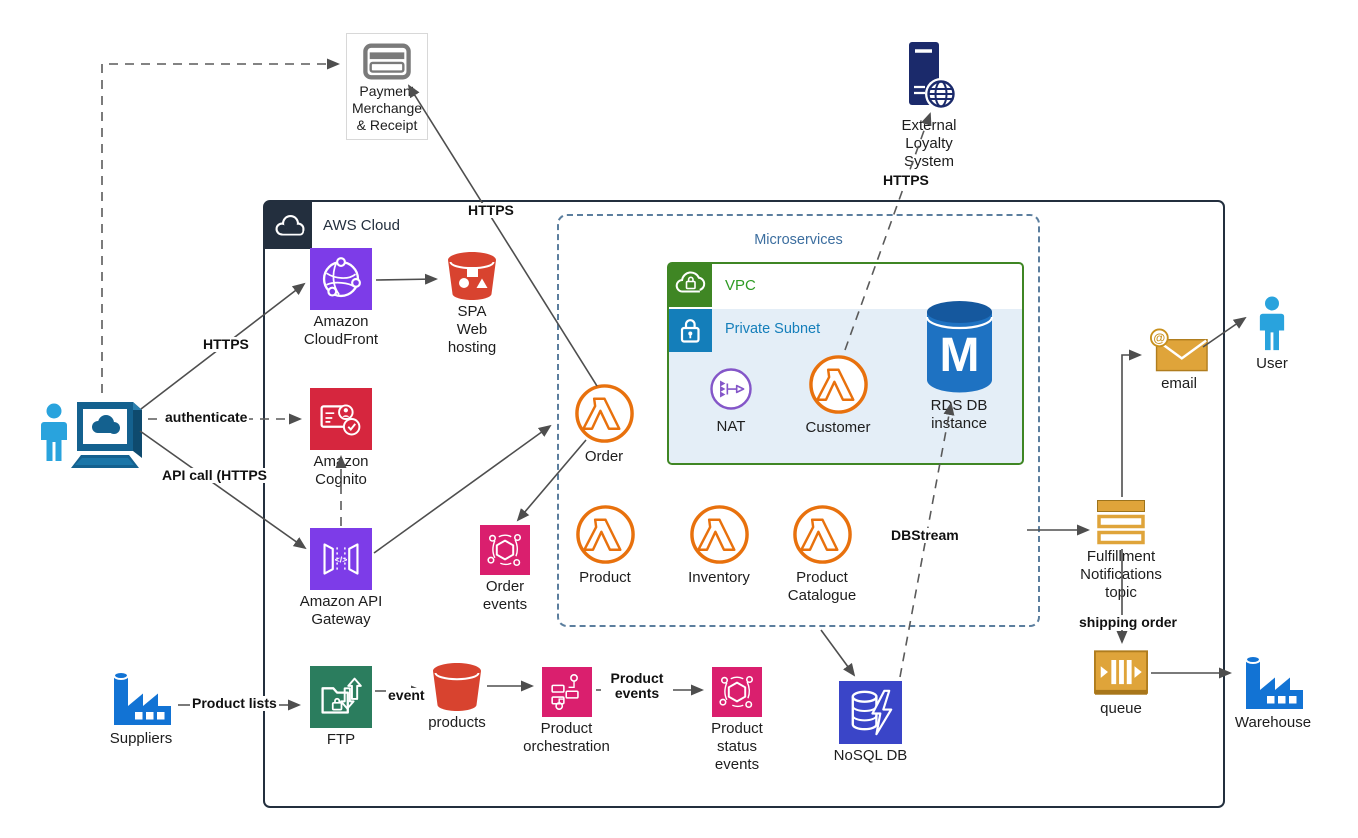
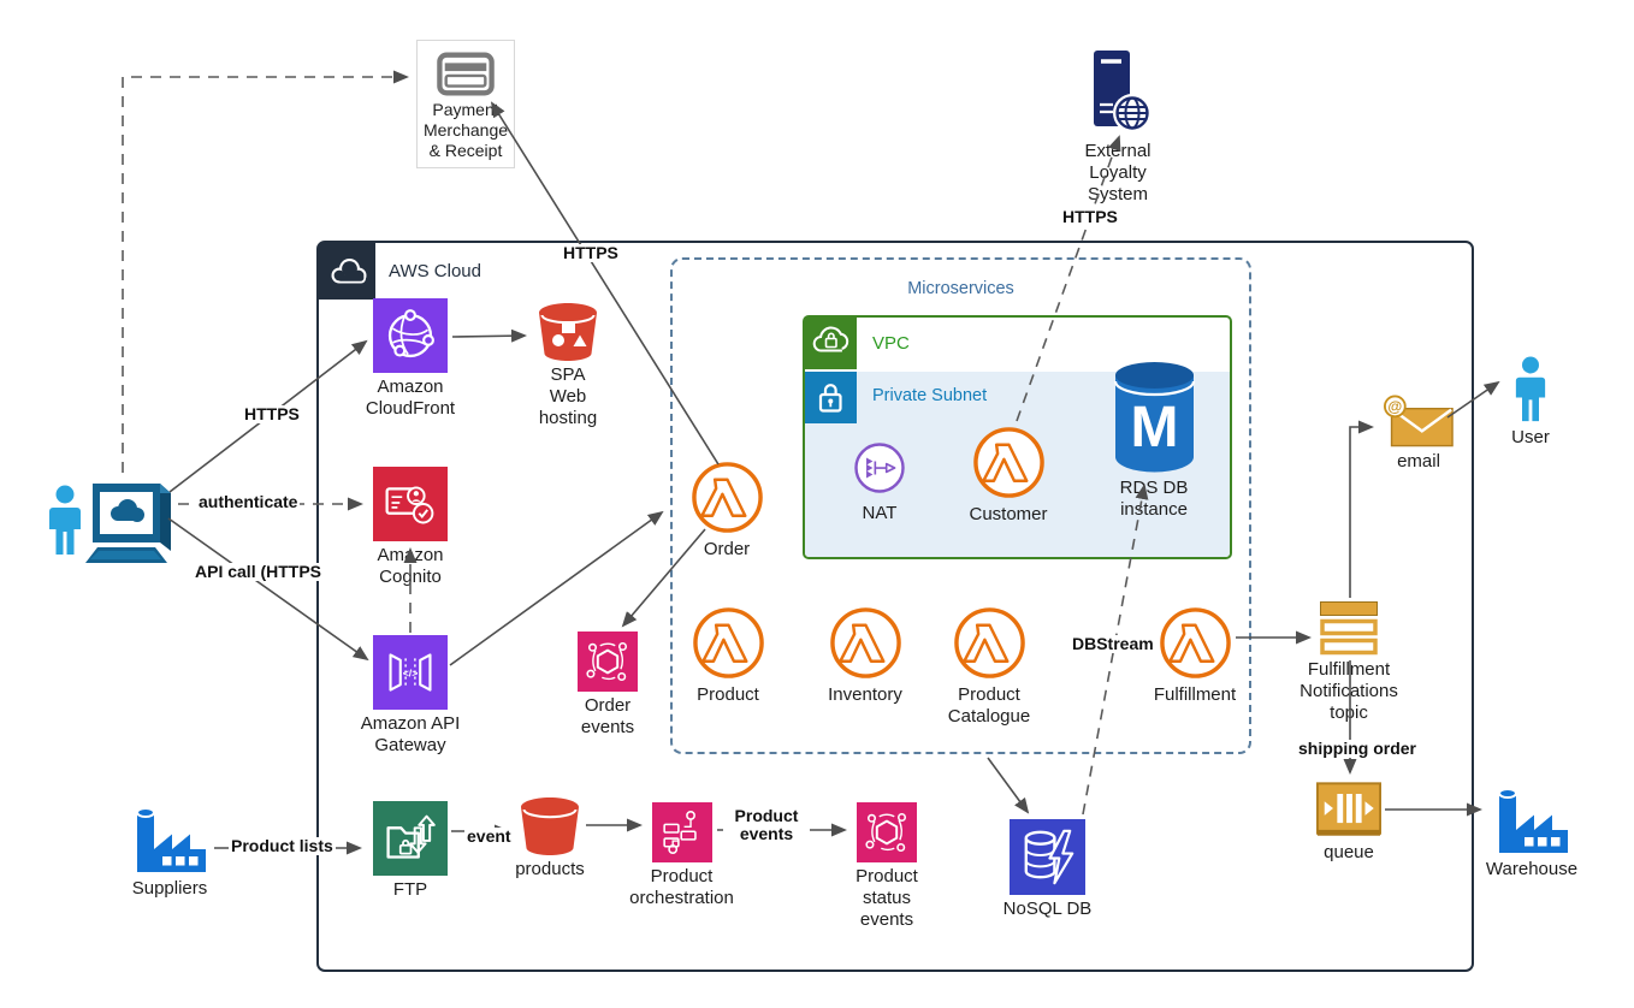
  AWS Cloud
  Microservices
  VPC
  Private Subnet
  Paymen Merchange & Receipt
  External Loyalty System
  Amazon CloudFront
  SPA Web hosting
  Amazon Cognito
  </>
  Amazon API Gateway
  Order
  Order events
  NAT
  Customer
  M
  RDS DB instance
  Product
  Inventory
  Product Catalogue
+ Fulfillment
  Fulfillment Notifications toic
  @
  email
  User
  queue
  Warehouse
  Suppliers
  FTP
  products
  Product orchestration
  Product status events
  NoSQL DB
  HTTPS
  authenticate
  API call (HTTPS
  HTTPS
  HTTPS
  DBStream
  Product lists
  event
  Product events
  shipping order
